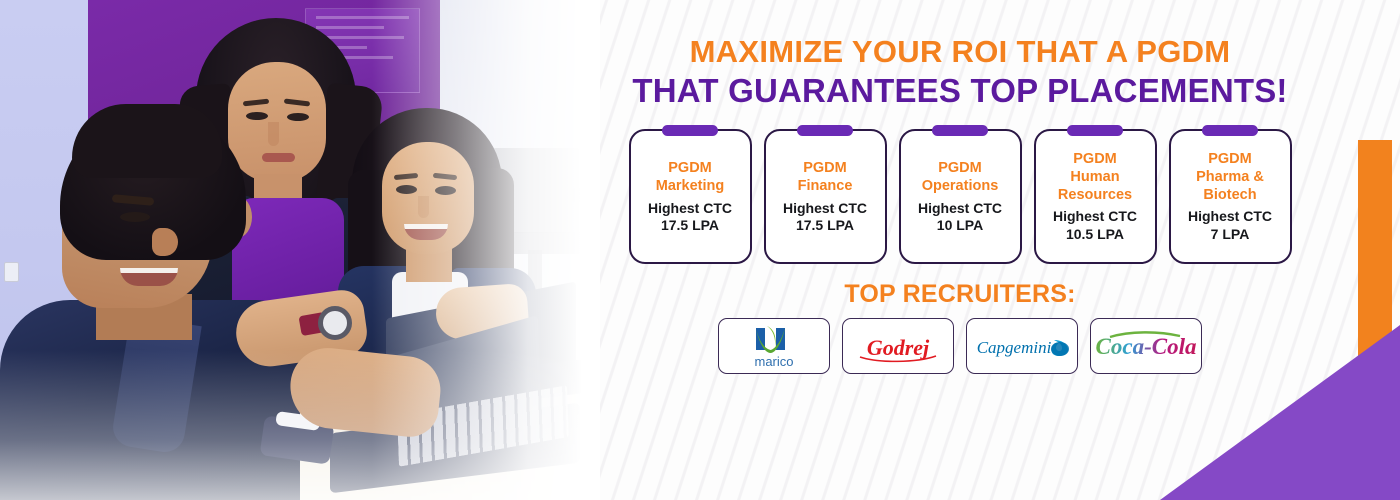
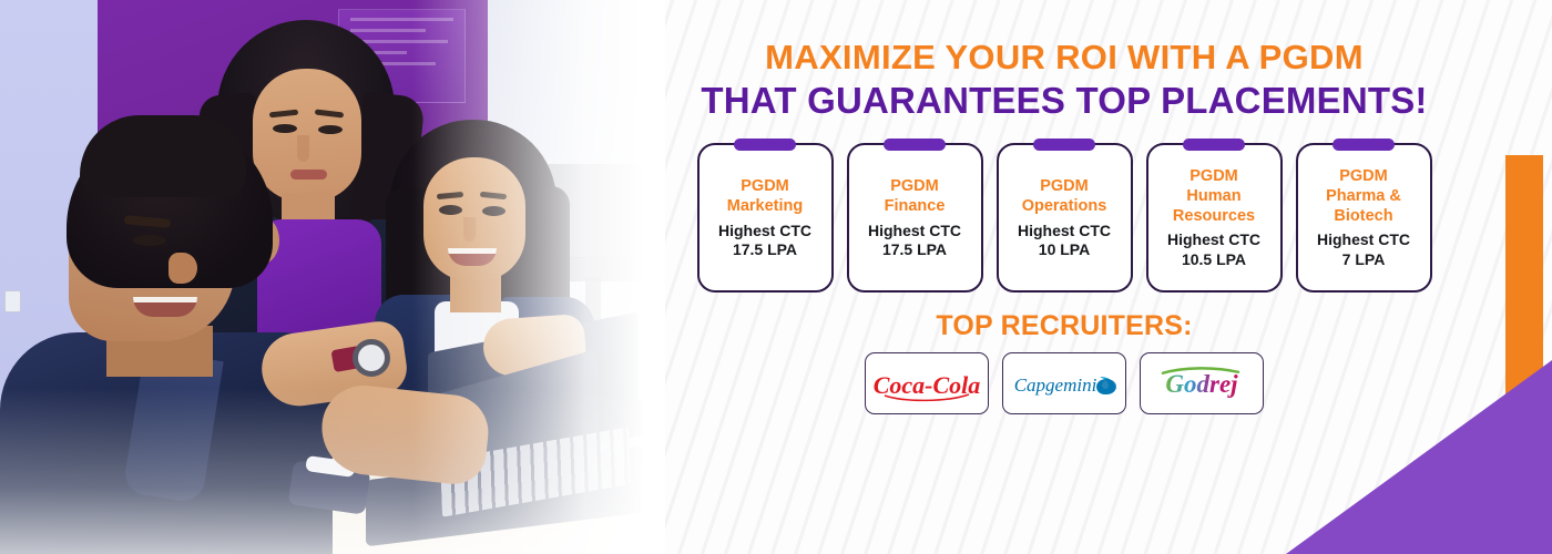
- MAXIMIZE YOUR ROI THAT A PGDM
+ MAXIMIZE YOUR ROI WITH A PGDM
  THAT GUARANTEES TOP PLACEMENTS!
  PGDM
  Marketing
  Highest CTC
  17.5 LPA
  PGDM
  Finance
  Highest CTC
  17.5 LPA
  PGDM
  Operations
  Highest CTC
  10 LPA
  PGDM
  Human
  Resources
  Highest CTC
  10.5 LPA
  PGDM
  Pharma &
  Biotech
  Highest CTC
  7 LPA
  TOP RECRUITERS:
- marico
- Godrej
+ Coca-Cola
  Capgemini
- Coca-Cola
+ Godrej
